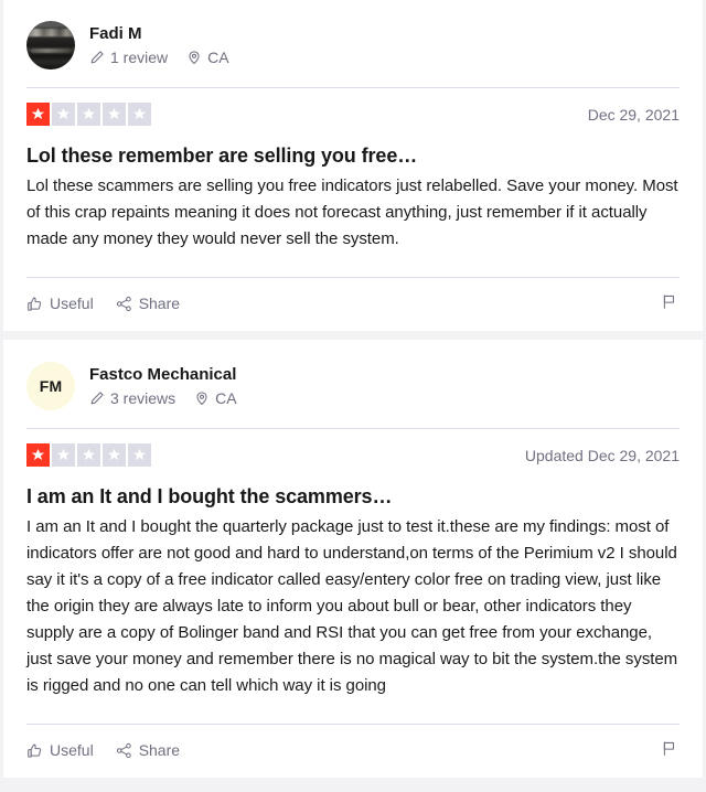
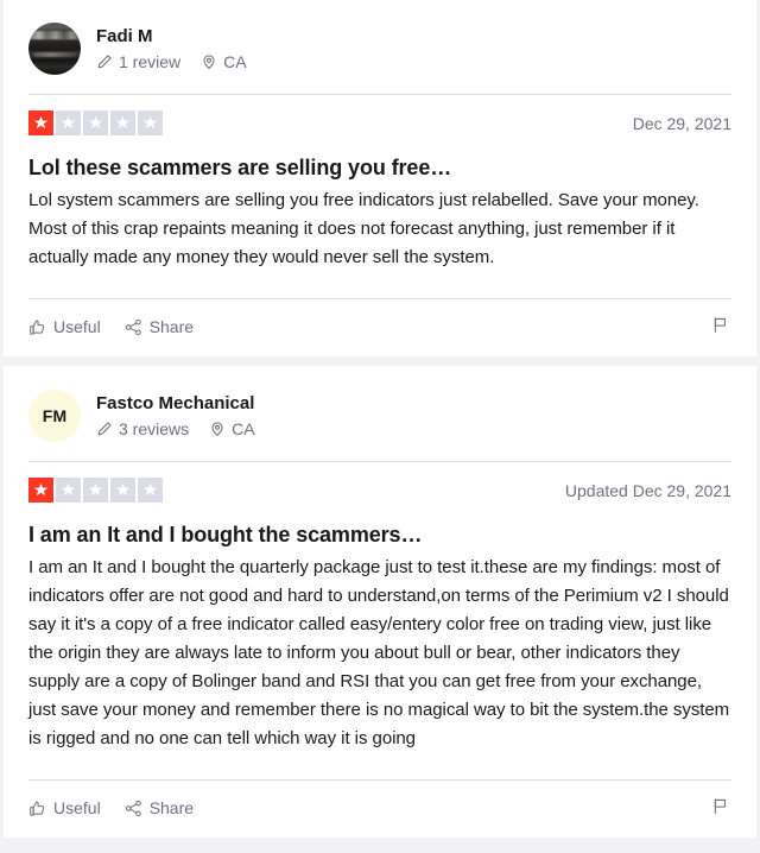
  Fadi M
  1 review
  CA
  Dec 29, 2021
- Lol these remember are selling you free…
+ Lol these scammers are selling you free…
- Lol these scammers are selling you free indicators just relabelled. Save your money. Most of this crap repaints meaning it does not forecast anything, just remember if it actually made any money they would never sell the system.
+ Lol system scammers are selling you free indicators just relabelled. Save your money. Most of this crap repaints meaning it does not forecast anything, just remember if it actually made any money they would never sell the system.
  Useful
  Share
  FM
  Fastco Mechanical
  3 reviews
  CA
  Updated Dec 29, 2021
  I am an It and I bought the scammers…
  I am an It and I bought the quarterly package just to test it.these are my findings: most of indicators offer are not good and hard to understand,on terms of the Perimium v2 I should say it it's a copy of a free indicator called easy/entery color free on trading view, just like the origin they are always late to inform you about bull or bear, other indicators they supply are a copy of Bolinger band and RSI that you can get free from your exchange, just save your money and remember there is no magical way to bit the system.the system is rigged and no one can tell which way it is going
  Useful
  Share
